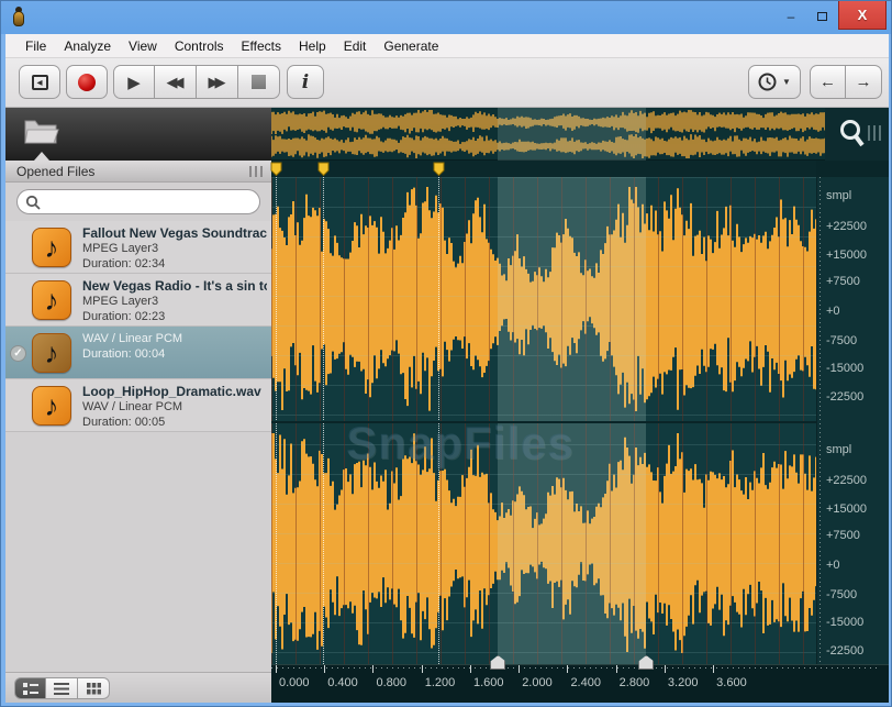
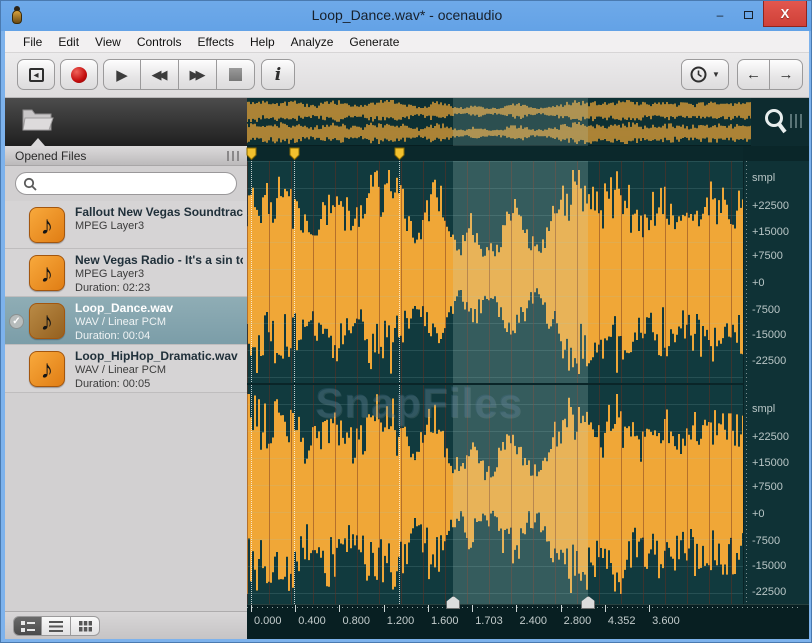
+ Loop_Dance.wav* - ocenaudio
  –
  X
  File
- Analyze
+ Edit
  View
  Controls
  Effects
  Help
- Edit
+ Analyze
  Generate
  ◂
  ▶
  ◀◀
  ▶▶
  i
  ▼
  ←
  →
  Opened Files
  ♪
  Fallout New Vegas Soundtrac
  MPEG Layer3
- Duration: 02:34
  ♪
  New Vegas Radio - It's a sin t
  MPEG Layer3
  Duration: 02:23
  ✓
  ♪
+ Loop_Dance.wav
  WAV / Linear PCM
  Duration: 00:04
  ♪
  Loop_HipHop_Dramatic.wav
  WAV / Linear PCM
  Duration: 00:05
  SnapFiles
  smpl
  +22500
  +15000
  +7500
  +0
  -7500
  -15000
  -22500
  smpl
  +22500
  +15000
  +7500
  +0
  -7500
  -15000
  -22500
  0.000
  0.400
  0.800
  1.200
  1.600
- 2.000
+ 1.703
  2.400
  2.800
- 3.200
+ 4.352
  3.600
